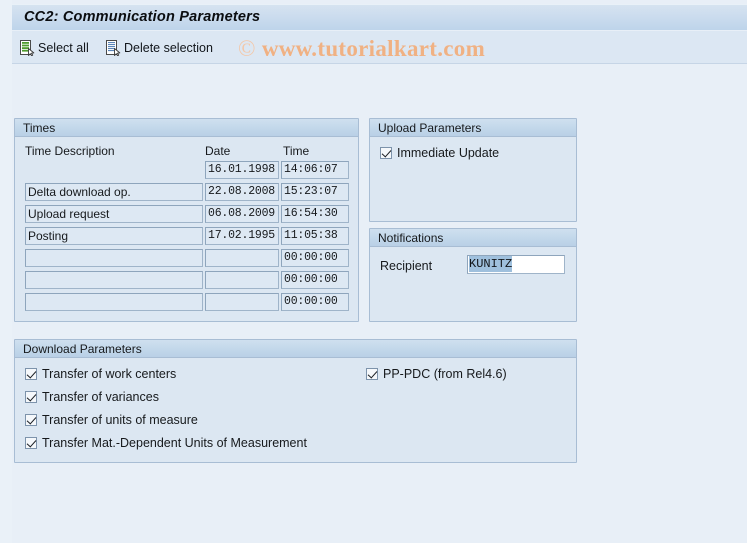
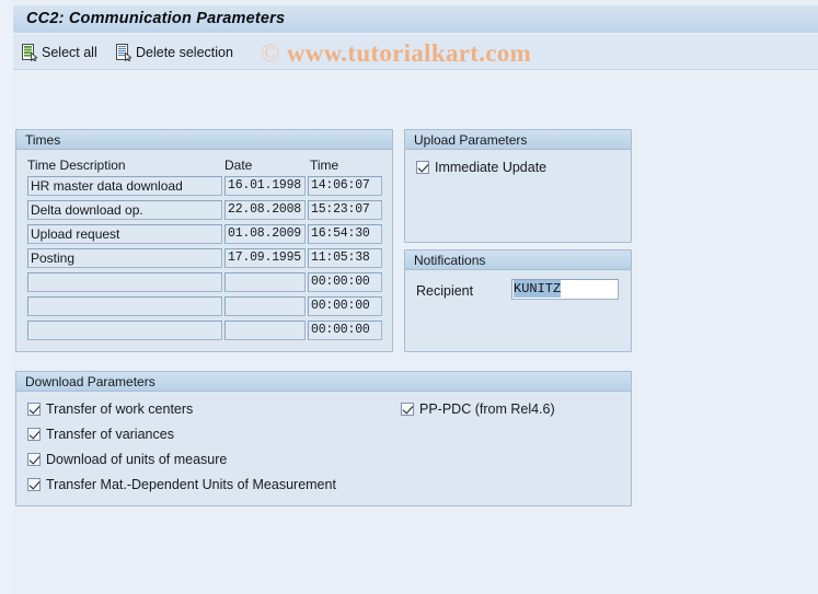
  CC2: Communication Parameters
  Select all
  Delete selection
  © www.tutorialkart.com
  Times
  Time Description
  Date
  Time
+ HR master data download
  16.01.1998
  14:06:07
  Delta download op.
  22.08.2008
  15:23:07
  Upload request
- 06.08.2009
+ 01.08.2009
  16:54:30
  Posting
- 17.02.1995
+ 17.09.1995
  11:05:38
  00:00:00
  00:00:00
  00:00:00
  Upload Parameters
  Immediate Update
  Notifications
  Recipient
  KUNITZ
  Download Parameters
  Transfer of work centers
  Transfer of variances
- Transfer of units of measure
+ Download of units of measure
  Transfer Mat.-Dependent Units of Measurement
  PP-PDC (from Rel4.6)
